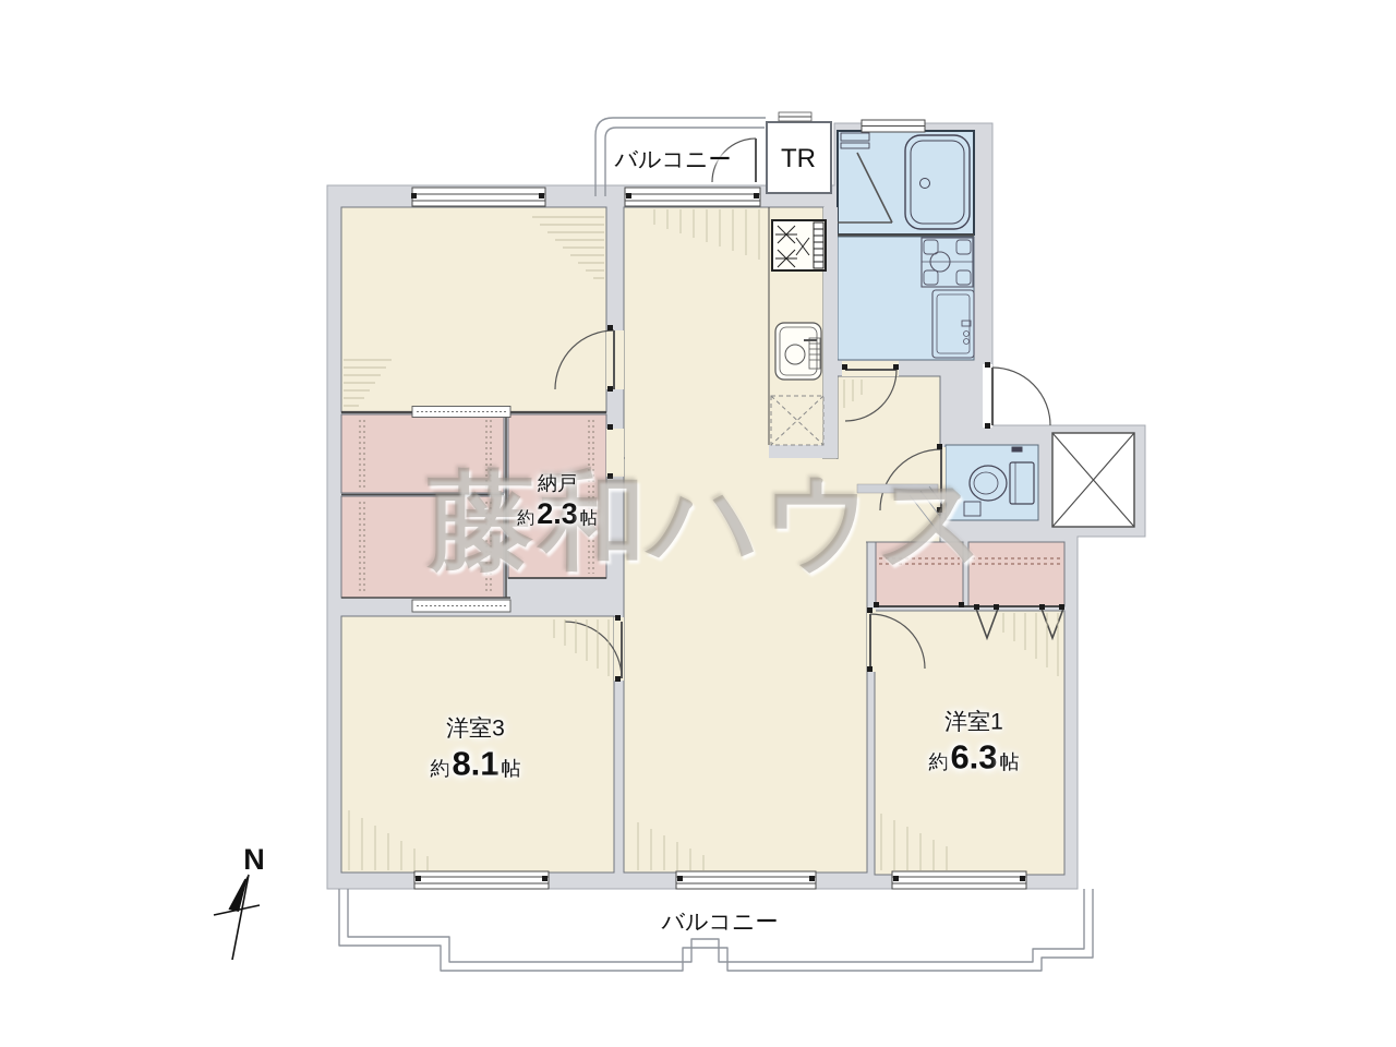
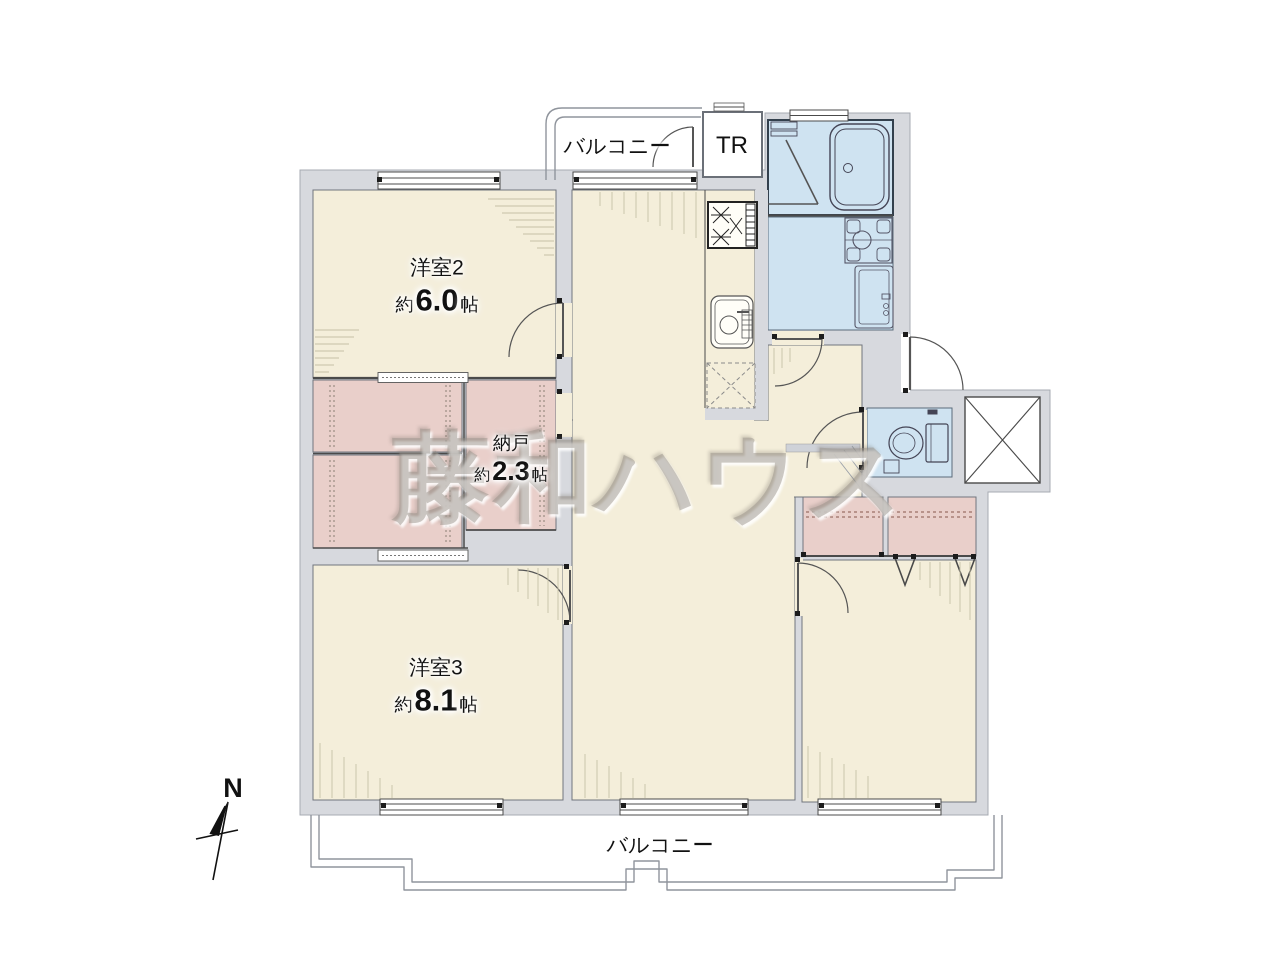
  藤和ハウス
+ 洋室2
+ 約6.0帖
  納戸
  約2.3帖
  洋室3
  約8.1帖
- 洋室1
- 約6.3帖
  バルコニー
  バルコニー
  TR
  N
